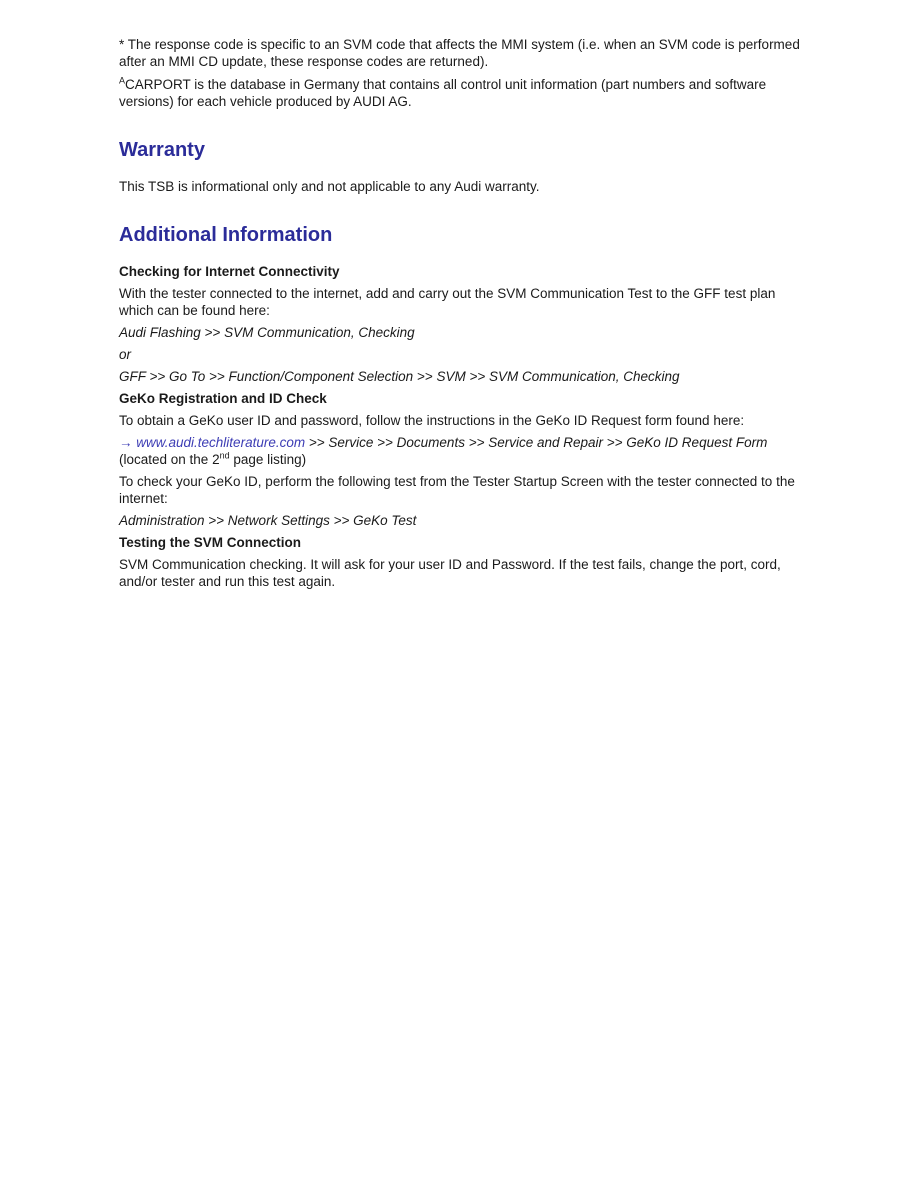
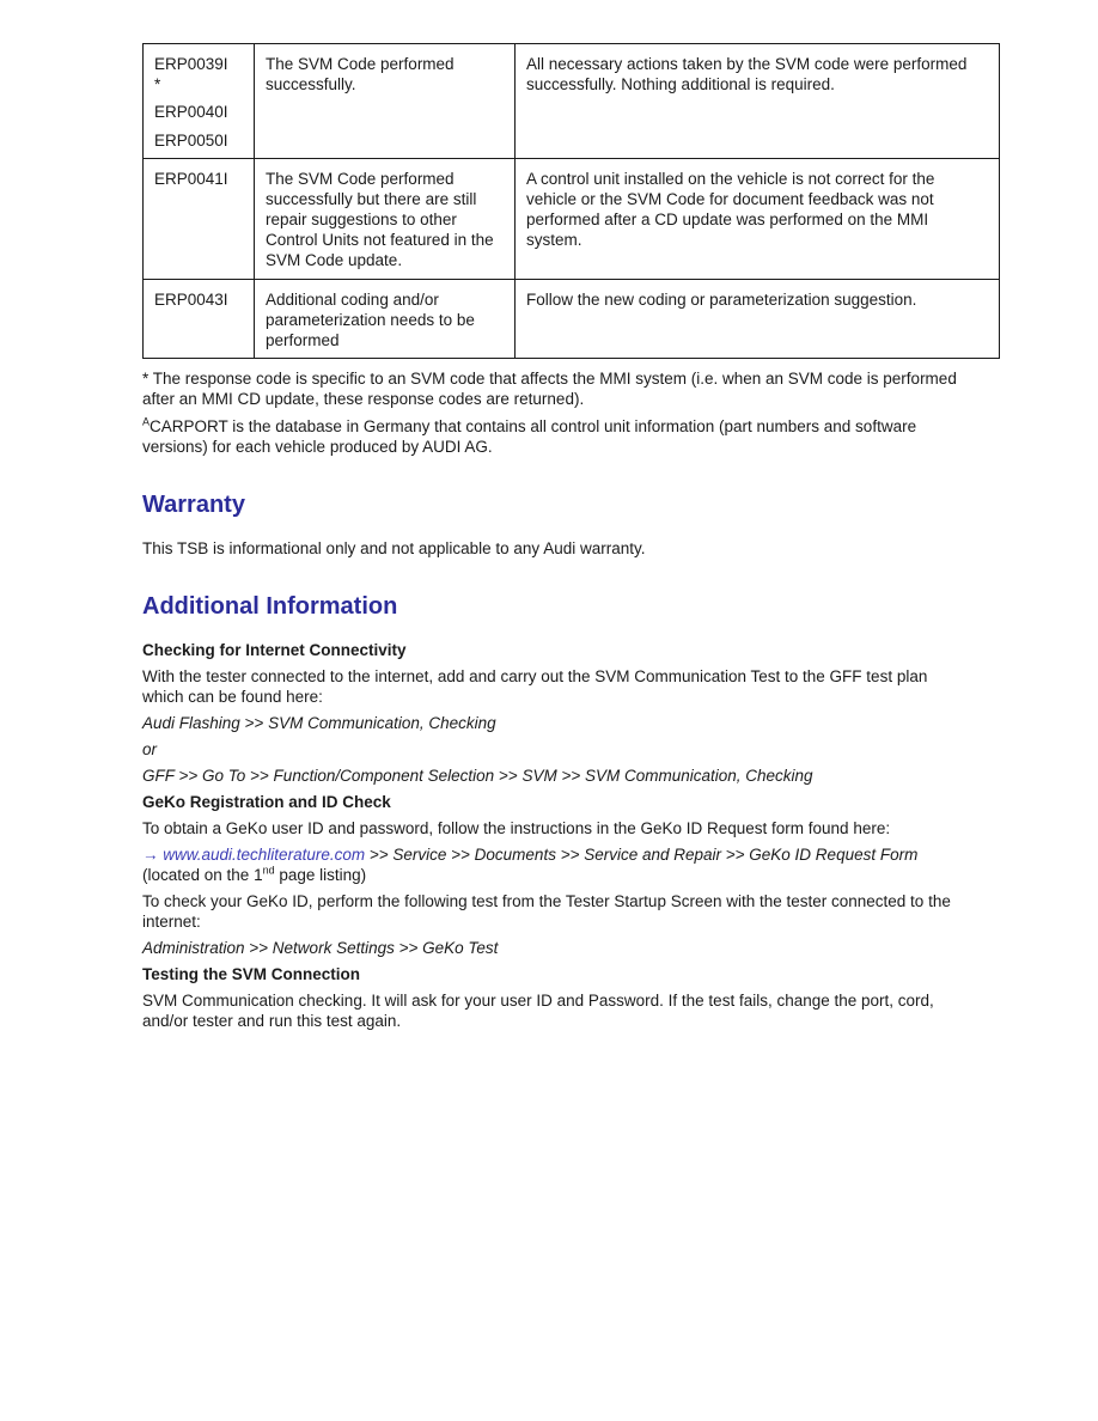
+ ERP0039I * ERP0040I ERP0050I	The SVM Code performed successfully.	All necessary actions taken by the SVM code were performed successfully. Nothing additional is required.
+ ERP0041I	The SVM Code performed successfully but there are still repair suggestions to other Control Units not featured in the SVM Code update.	A control unit installed on the vehicle is not correct for the vehicle or the SVM Code for document feedback was not performed after a CD update was performed on the MMI system.
+ ERP0043I	Additional coding and/or parameterization needs to be performed	Follow the new coding or parameterization suggestion.
  * The response code is specific to an SVM code that affects the MMI system (i.e. when an SVM code is performed after an MMI CD update, these response codes are returned).
  ACARPORT is the database in Germany that contains all control unit information (part numbers and software versions) for each vehicle produced by AUDI AG.
  Warranty
  This TSB is informational only and not applicable to any Audi warranty.
  Additional Information
  Checking for Internet Connectivity
  With the tester connected to the internet, add and carry out the SVM Communication Test to the GFF test plan which can be found here:
  Audi Flashing >> SVM Communication, Checking
  or
  GFF >> Go To >> Function/Component Selection >> SVM >> SVM Communication, Checking
  GeKo Registration and ID Check
  To obtain a GeKo user ID and password, follow the instructions in the GeKo ID Request form found here:
- → www.audi.techliterature.com >> Service >> Documents >> Service and Repair >> GeKo ID Request Form (located on the 2nd page listing)
+ → www.audi.techliterature.com >> Service >> Documents >> Service and Repair >> GeKo ID Request Form (located on the 1nd page listing)
  To check your GeKo ID, perform the following test from the Tester Startup Screen with the tester connected to the internet:
  Administration >> Network Settings >> GeKo Test
  Testing the SVM Connection
  SVM Communication checking. It will ask for your user ID and Password. If the test fails, change the port, cord, and/or tester and run this test again.
